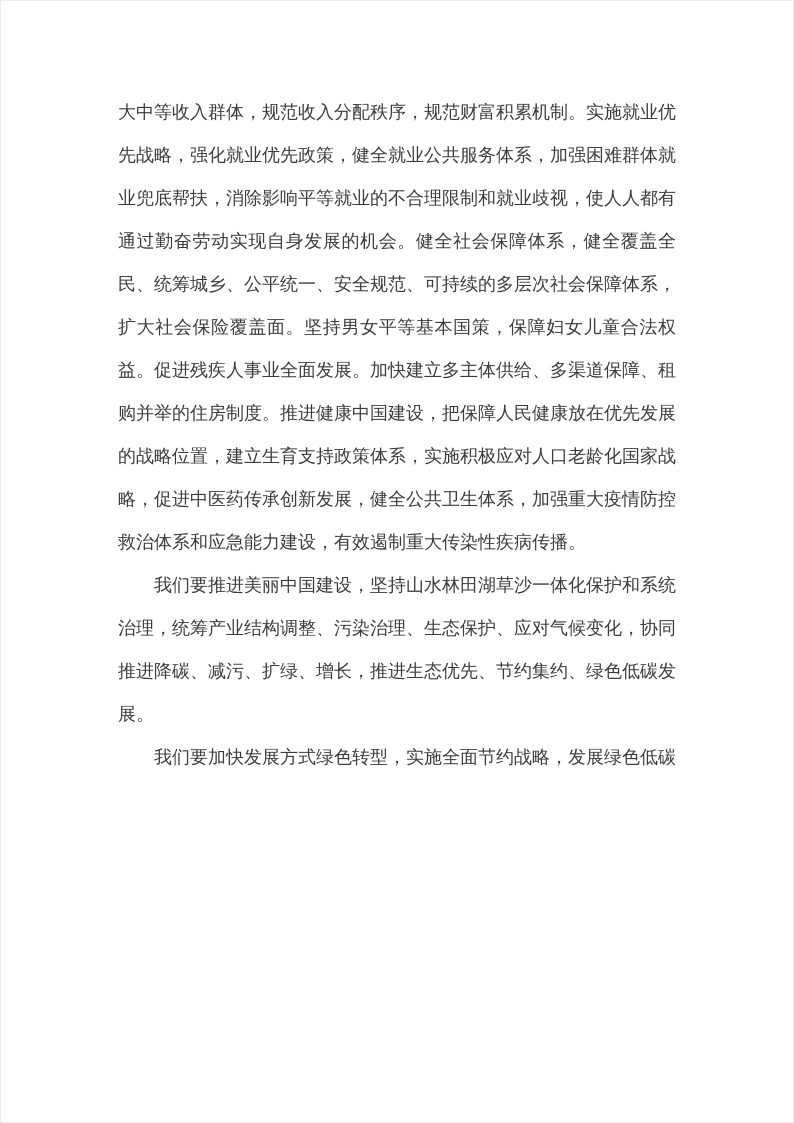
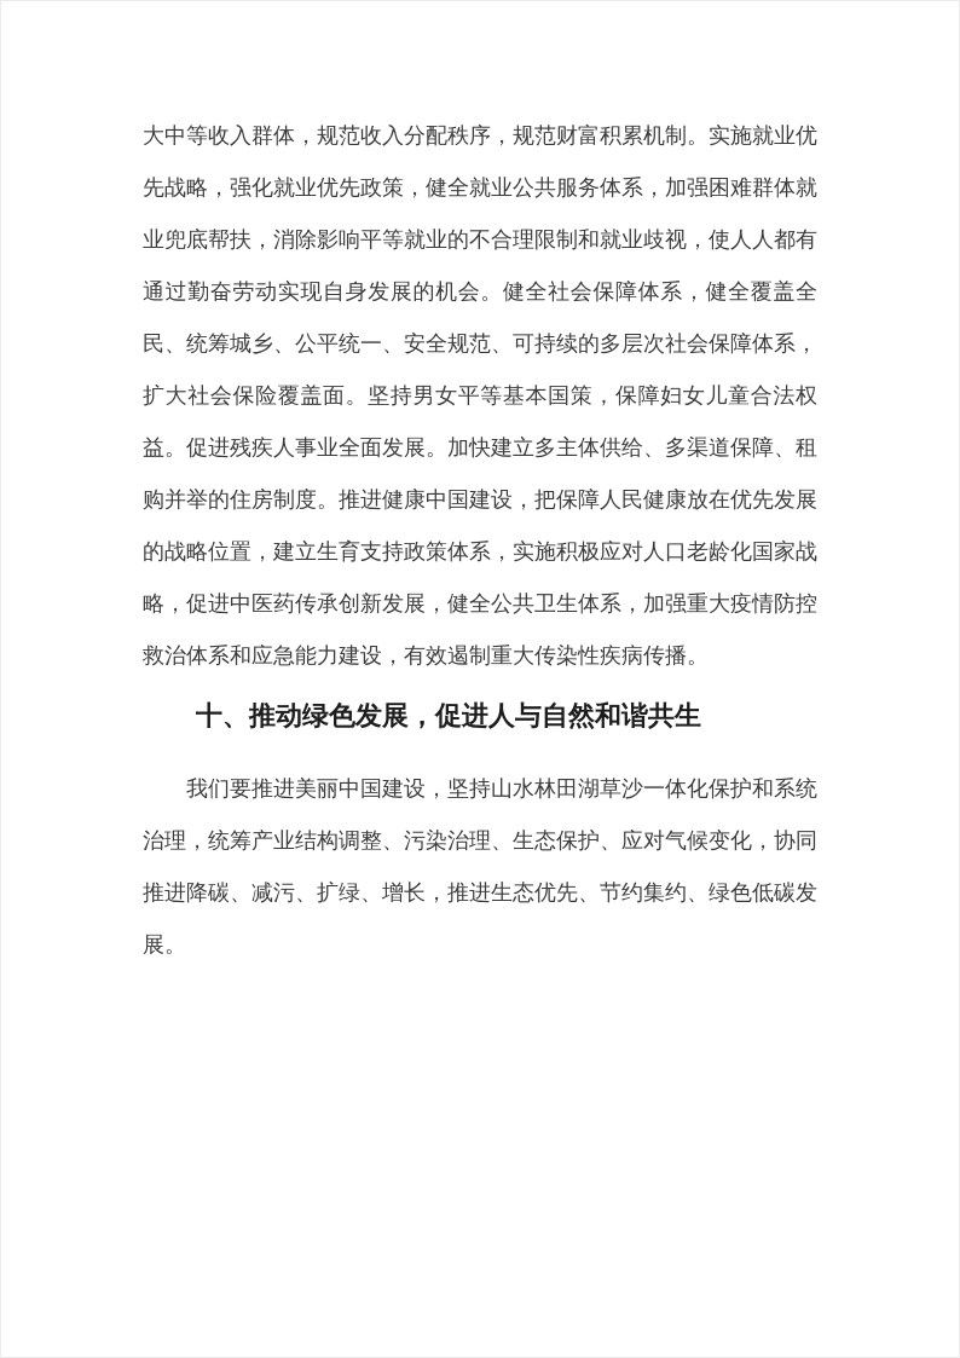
  大中等收入群体，规范收入分配秩序，规范财富积累机制。实施就业优先战略，强化就业优先政策，健全就业公共服务体系，加强困难群体就业兜底帮扶，消除影响平等就业的不合理限制和就业歧视，使人人都有通过勤奋劳动实现自身发展的机会。健全社会保障体系，健全覆盖全民、统筹城乡、公平统一、安全规范、可持续的多层次社会保障体系，扩大社会保险覆盖面。坚持男女平等基本国策，保障妇女儿童合法权益。促进残疾人事业全面发展。加快建立多主体供给、多渠道保障、租购并举的住房制度。推进健康中国建设，把保障人民健康放在优先发展的战略位置，建立生育支持政策体系，实施积极应对人口老龄化国家战略，促进中医药传承创新发展，健全公共卫生体系，加强重大疫情防控救治体系和应急能力建设，有效遏制重大传染性疾病传播。
+ 十、推动绿色发展，促进人与自然和谐共生
  我们要推进美丽中国建设，坚持山水林田湖草沙一体化保护和系统治理，统筹产业结构调整、污染治理、生态保护、应对气候变化，协同推进降碳、减污、扩绿、增长，推进生态优先、节约集约、绿色低碳发展。
- 我们要加快发展方式绿色转型，实施全面节约战略，发展绿色低碳
